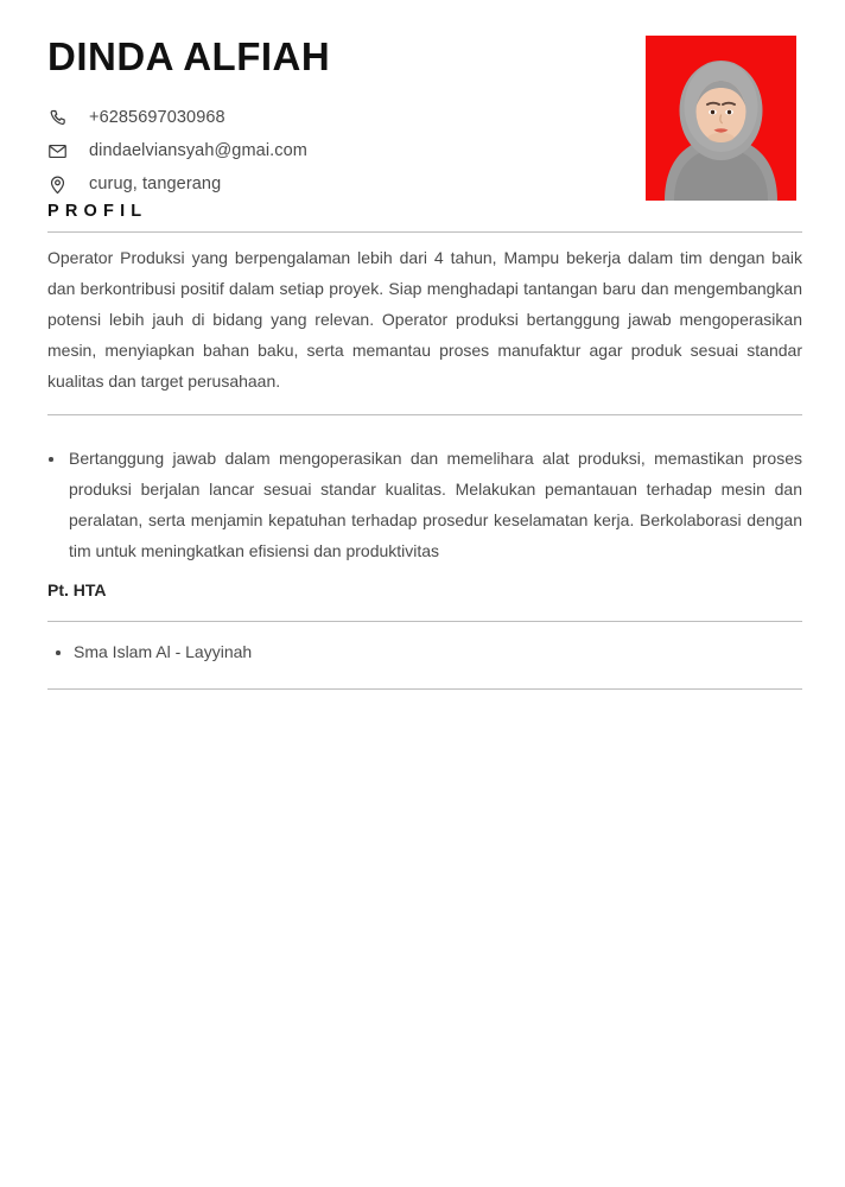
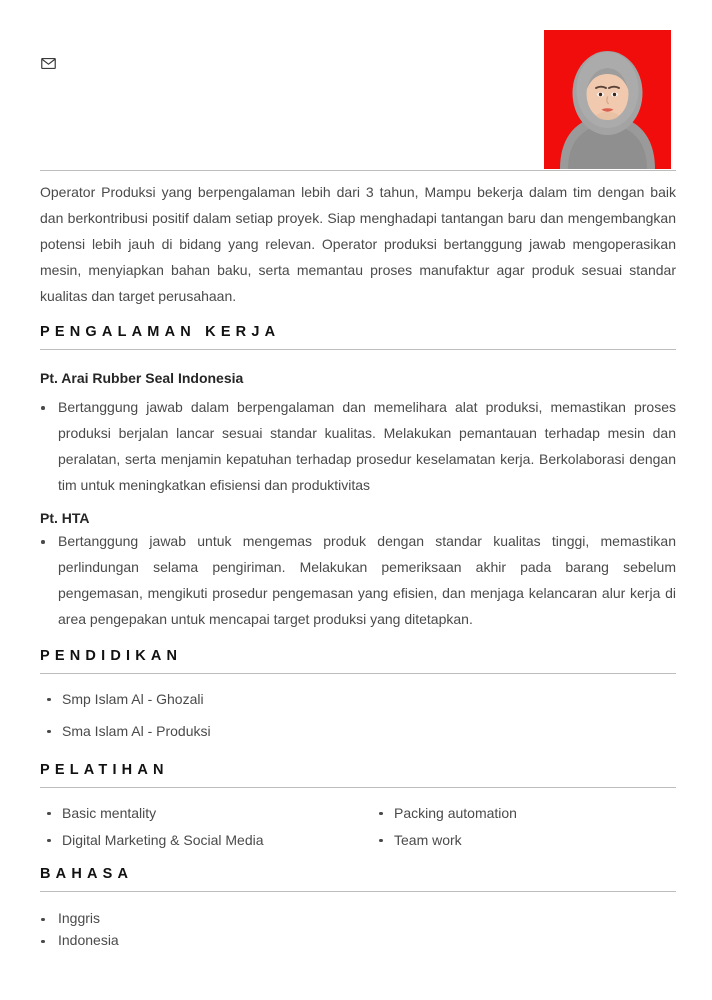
- DINDA ALFIAH
- +6285697030968
- dindaelviansyah@gmai.com
- curug, tangerang
- PROFIL
- Operator Produksi yang berpengalaman lebih dari 4 tahun, Mampu bekerja dalam tim dengan baik dan berkontribusi positif dalam setiap proyek. Siap menghadapi tantangan baru dan mengembangkan potensi lebih jauh di bidang yang relevan. Operator produksi bertanggung jawab mengoperasikan mesin, menyiapkan bahan baku, serta memantau proses manufaktur agar produk sesuai standar kualitas dan target perusahaan.
+ Operator Produksi yang berpengalaman lebih dari 3 tahun, Mampu bekerja dalam tim dengan baik dan berkontribusi positif dalam setiap proyek. Siap menghadapi tantangan baru dan mengembangkan potensi lebih jauh di bidang yang relevan. Operator produksi bertanggung jawab mengoperasikan mesin, menyiapkan bahan baku, serta memantau proses manufaktur agar produk sesuai standar kualitas dan target perusahaan.
+ PENGALAMAN KERJA
+ Pt. Arai Rubber Seal Indonesia
- Bertanggung jawab dalam mengoperasikan dan memelihara alat produksi, memastikan proses produksi berjalan lancar sesuai standar kualitas. Melakukan pemantauan terhadap mesin dan peralatan, serta menjamin kepatuhan terhadap prosedur keselamatan kerja. Berkolaborasi dengan tim untuk meningkatkan efisiensi dan produktivitas
+ Bertanggung jawab dalam berpengalaman dan memelihara alat produksi, memastikan proses produksi berjalan lancar sesuai standar kualitas. Melakukan pemantauan terhadap mesin dan peralatan, serta menjamin kepatuhan terhadap prosedur keselamatan kerja. Berkolaborasi dengan tim untuk meningkatkan efisiensi dan produktivitas
  Pt. HTA
+ Bertanggung jawab untuk mengemas produk dengan standar kualitas tinggi, memastikan perlindungan selama pengiriman. Melakukan pemeriksaan akhir pada barang sebelum pengemasan, mengikuti prosedur pengemasan yang efisien, dan menjaga kelancaran alur kerja di area pengepakan untuk mencapai target produksi yang ditetapkan.
+ PENDIDIKAN
+ Smp Islam Al - Ghozali
- Sma Islam Al - Layyinah
+ Sma Islam Al - Produksi
+ PELATIHAN
+ Basic mentality
+ Digital Marketing & Social Media
+ Packing automation
+ Team work
+ BAHASA
+ Inggris
+ Indonesia
